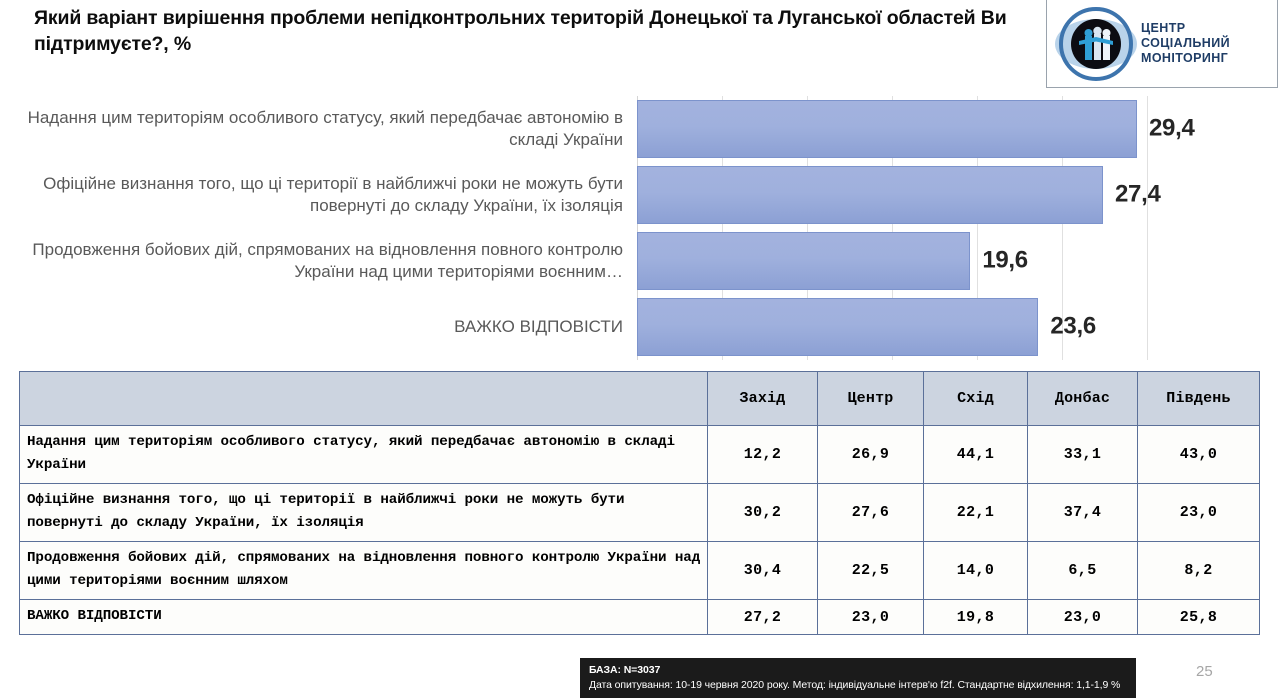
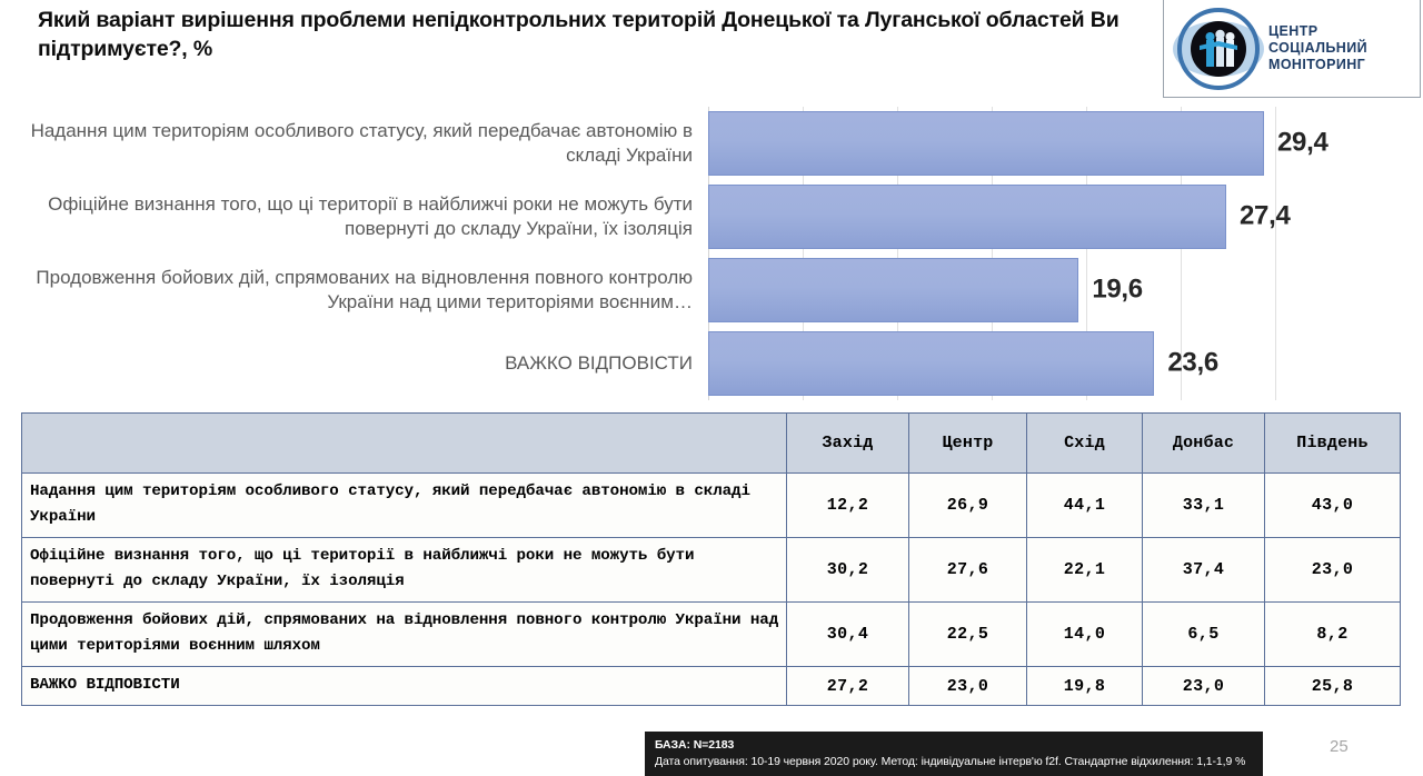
  Який варіант вирішення проблеми непідконтрольних територій Донецької та Луганської областей Ви підтримуєте?, %
  ЦЕНТР
  СОЦІАЛЬНИЙ
  МОНІТОРИНГ
  Надання цим територіям особливого статусу, який передбачає автономію в складі України
  Офіційне визнання того, що ці території в найближчі роки не можуть бути повернуті до складу України, їх ізоляція
  Продовження бойових дій, спрямованих на відновлення повного контролю України над цими територіями воєнним…
  ВАЖКО ВІДПОВІСТИ
  29,4
  27,4
  19,6
  23,6
  	Захід	Центр	Схід	Донбас	Південь
  Надання цим територіям особливого статусу, який передбачає автономію в складі України	12,2	26,9	44,1	33,1	43,0
  Офіційне визнання того, що ці території в найближчі роки не можуть бути повернуті до складу України, їх ізоляція	30,2	27,6	22,1	37,4	23,0
  Продовження бойових дій, спрямованих на відновлення повного контролю України над цими територіями воєнним шляхом	30,4	22,5	14,0	6,5	8,2
  ВАЖКО ВІДПОВІСТИ	27,2	23,0	19,8	23,0	25,8
- БАЗА: N=3037
+ БАЗА: N=2183
  Дата опитування: 10-19 червня 2020 року. Метод: індивідуальне інтерв'ю f2f. Стандартне відхилення: 1,1-1,9 %
  25
